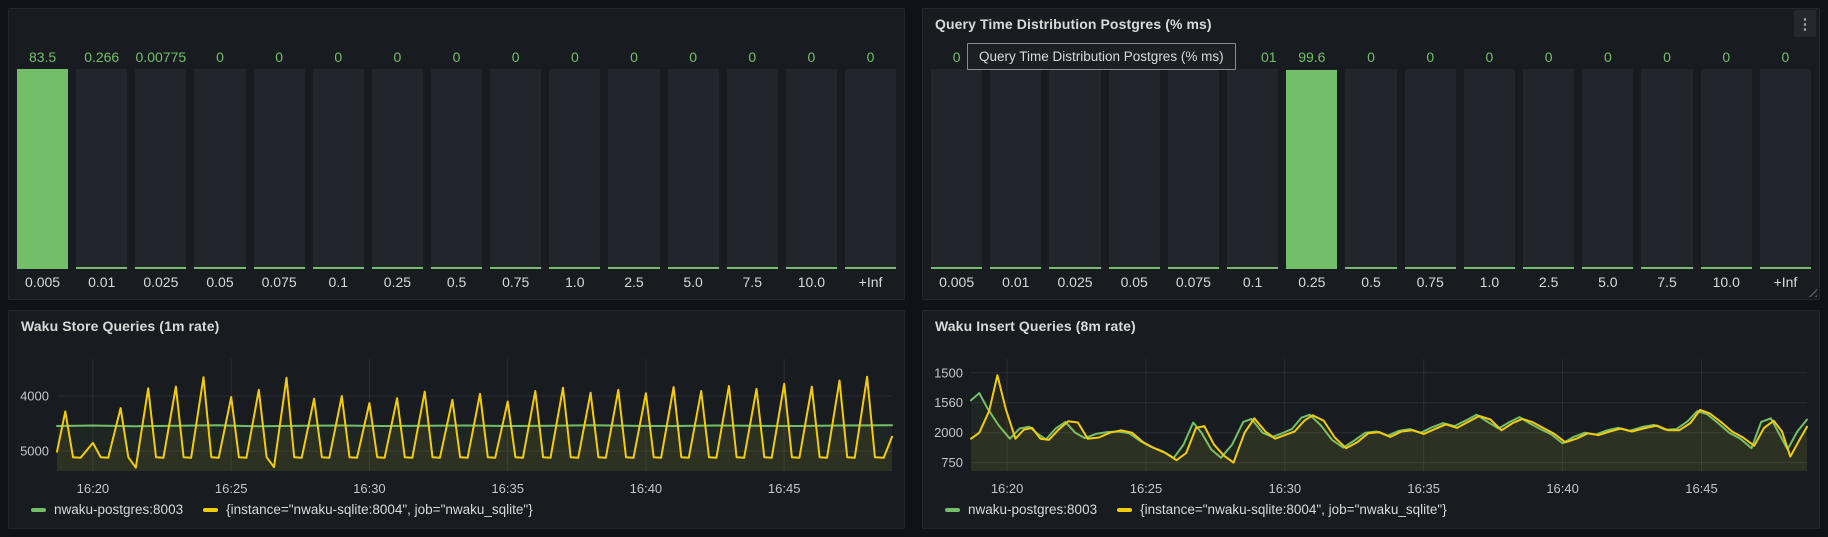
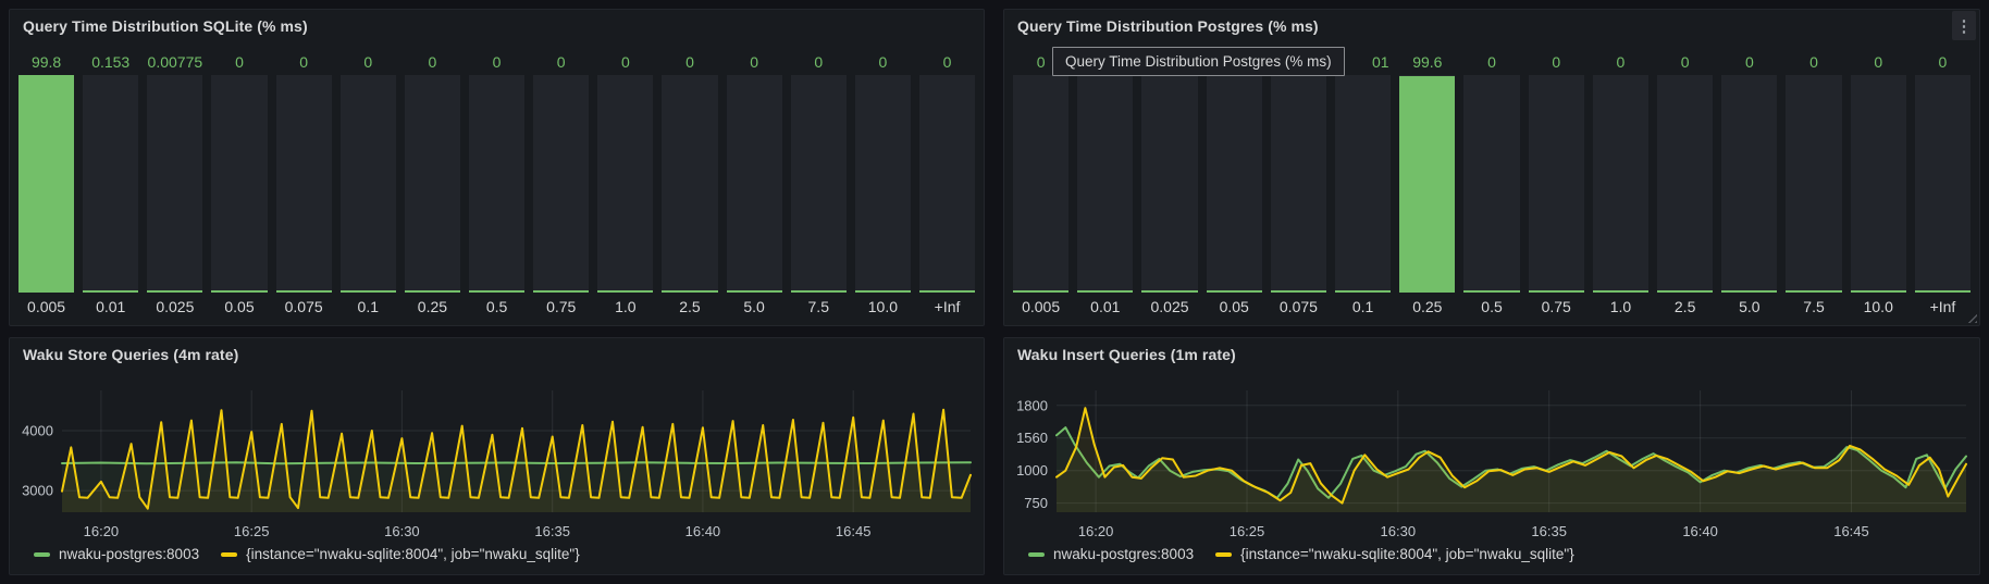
+ Query Time Distribution SQLite (% ms)
- 83.5
+ 99.8
  0.005
- 0.266
+ 0.153
  0.01
  0.00775
  0.025
  0
  0.05
  0
  0.075
  0
  0.1
  0
  0.25
  0
  0.5
  0
  0.75
  0
  1.0
  0
  2.5
  0
  5.0
  0
  7.5
  0
  10.0
  0
  +Inf
  Query Time Distribution Postgres (% ms)
  ⋮
  Query Time Distribution Postgres (% ms)
  01
  0
  0.005
  0.01
  0.025
  0.05
  0.075
  0.1
  99.6
  0.25
  0
  0.5
  0
  0.75
  0
  1.0
  0
  2.5
  0
  5.0
  0
  7.5
  0
  10.0
  0
  +Inf
- Waku Store Queries (1m rate)
+ Waku Store Queries (4m rate)
  16:20
  16:25
  16:30
  16:35
  16:40
  16:45
- 5000
+ 3000
  4000
  nwaku-postgres:8003
  {instance="nwaku-sqlite:8004", job="nwaku_sqlite"}
- Waku Insert Queries (8m rate)
+ Waku Insert Queries (1m rate)
  16:20
  16:25
  16:30
  16:35
  16:40
  16:45
  750
- 2000
+ 1000
  1560
- 1500
+ 1800
  nwaku-postgres:8003
  {instance="nwaku-sqlite:8004", job="nwaku_sqlite"}
